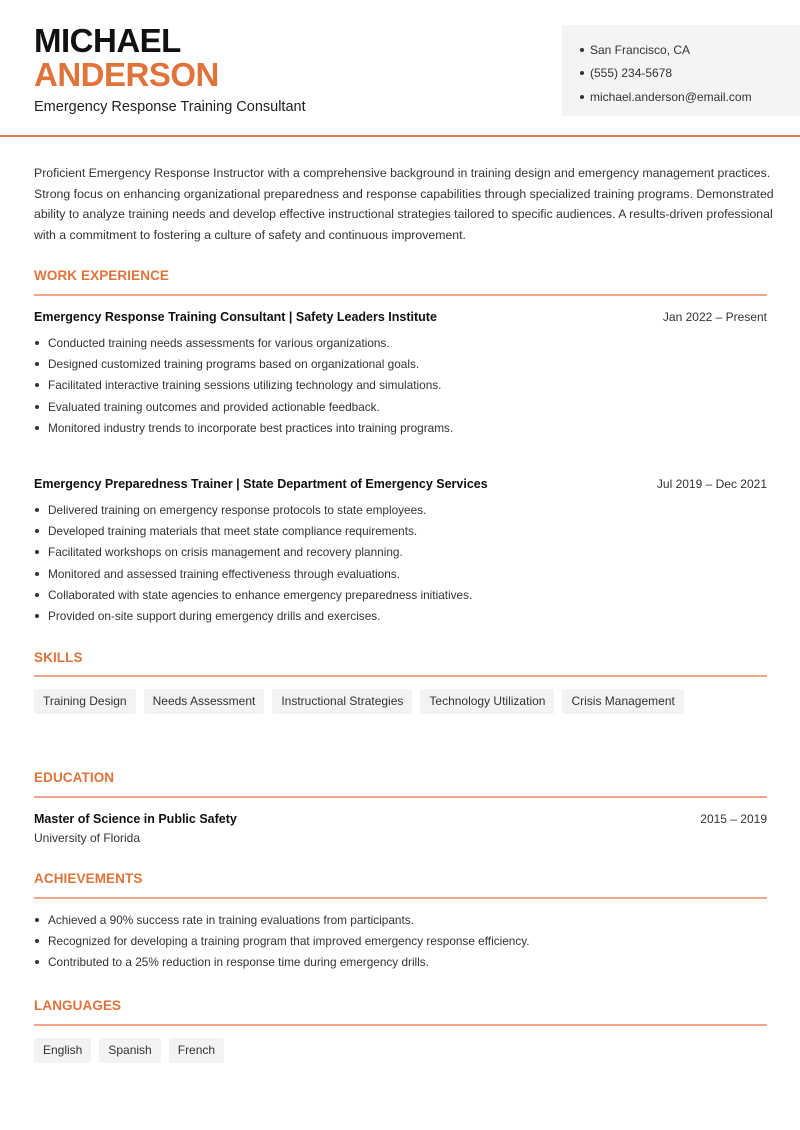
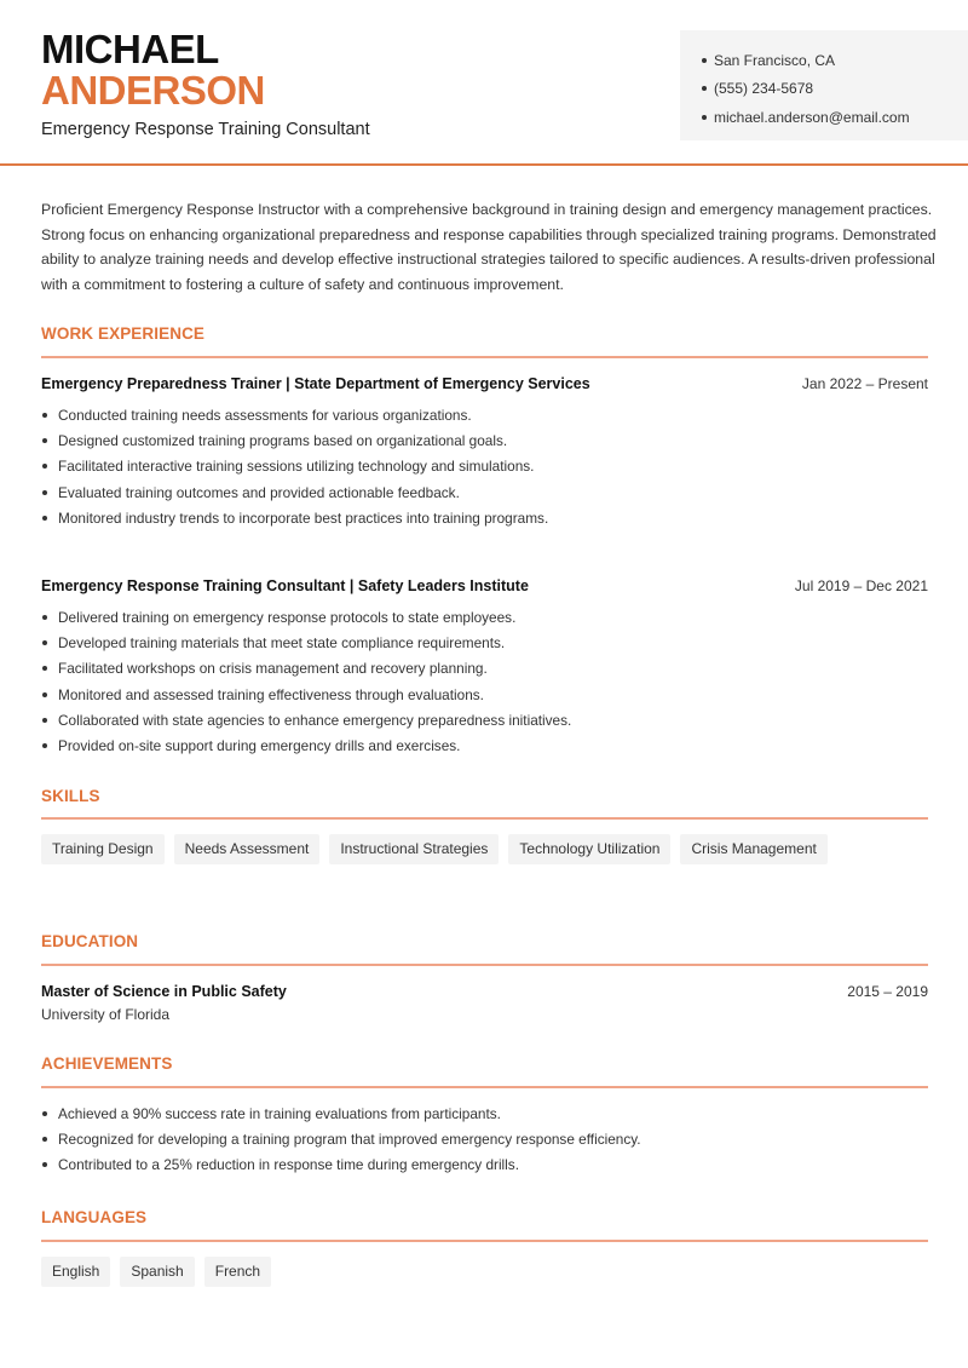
  MICHAEL
  ANDERSON
  Emergency Response Training Consultant
  San Francisco, CA
  (555) 234-5678
  michael.anderson@email.com
  Proficient Emergency Response Instructor with a comprehensive background in training design and emergency management practices. Strong focus on enhancing organizational preparedness and response capabilities through specialized training programs. Demonstrated ability to analyze training needs and develop effective instructional strategies tailored to specific audiences. A results-driven professional with a commitment to fostering a culture of safety and continuous improvement.
  WORK EXPERIENCE
- Emergency Response Training Consultant | Safety Leaders Institute
+ Emergency Preparedness Trainer | State Department of Emergency Services
  Jan 2022 – Present
  Conducted training needs assessments for various organizations.
  Designed customized training programs based on organizational goals.
  Facilitated interactive training sessions utilizing technology and simulations.
  Evaluated training outcomes and provided actionable feedback.
  Monitored industry trends to incorporate best practices into training programs.
- Emergency Preparedness Trainer | State Department of Emergency Services
+ Emergency Response Training Consultant | Safety Leaders Institute
  Jul 2019 – Dec 2021
  Delivered training on emergency response protocols to state employees.
  Developed training materials that meet state compliance requirements.
  Facilitated workshops on crisis management and recovery planning.
  Monitored and assessed training effectiveness through evaluations.
  Collaborated with state agencies to enhance emergency preparedness initiatives.
  Provided on-site support during emergency drills and exercises.
  SKILLS
  Training Design
  Needs Assessment
  Instructional Strategies
  Technology Utilization
  Crisis Management
  EDUCATION
  Master of Science in Public Safety
  2015 – 2019
  University of Florida
  ACHIEVEMENTS
  Achieved a 90% success rate in training evaluations from participants.
  Recognized for developing a training program that improved emergency response efficiency.
  Contributed to a 25% reduction in response time during emergency drills.
  LANGUAGES
  English
  Spanish
  French
